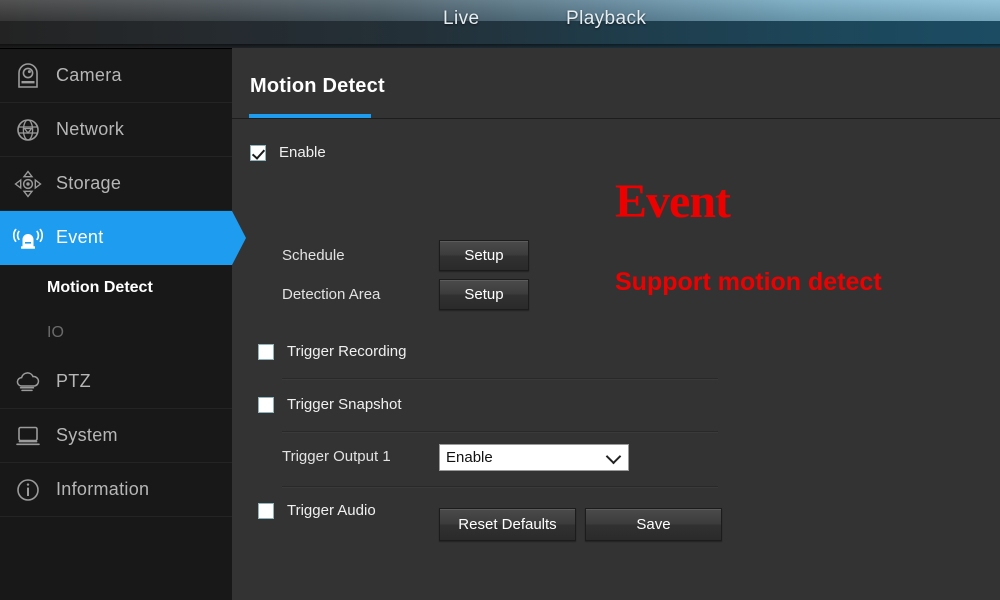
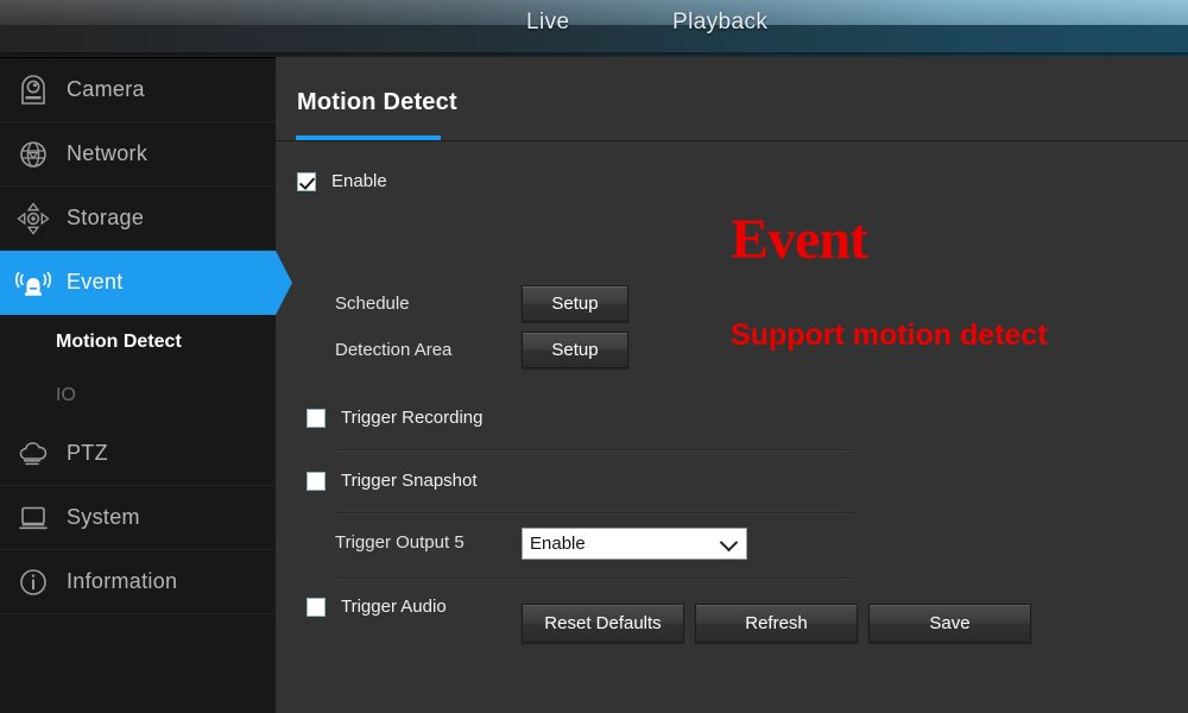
  Live
  Playback
  Camera
  Network
  Storage
  Event
  Motion Detect
  IO
  PTZ
  System
  Information
  Motion Detect
  Enable
  Schedule
  Setup
  Detection Area
  Setup
  Trigger Recording
  Trigger Snapshot
- Trigger Output 1
+ Trigger Output 5
  Enable
  Trigger Audio
  Reset Defaults
+ Refresh
  Save
  Event
  Support motion detect
